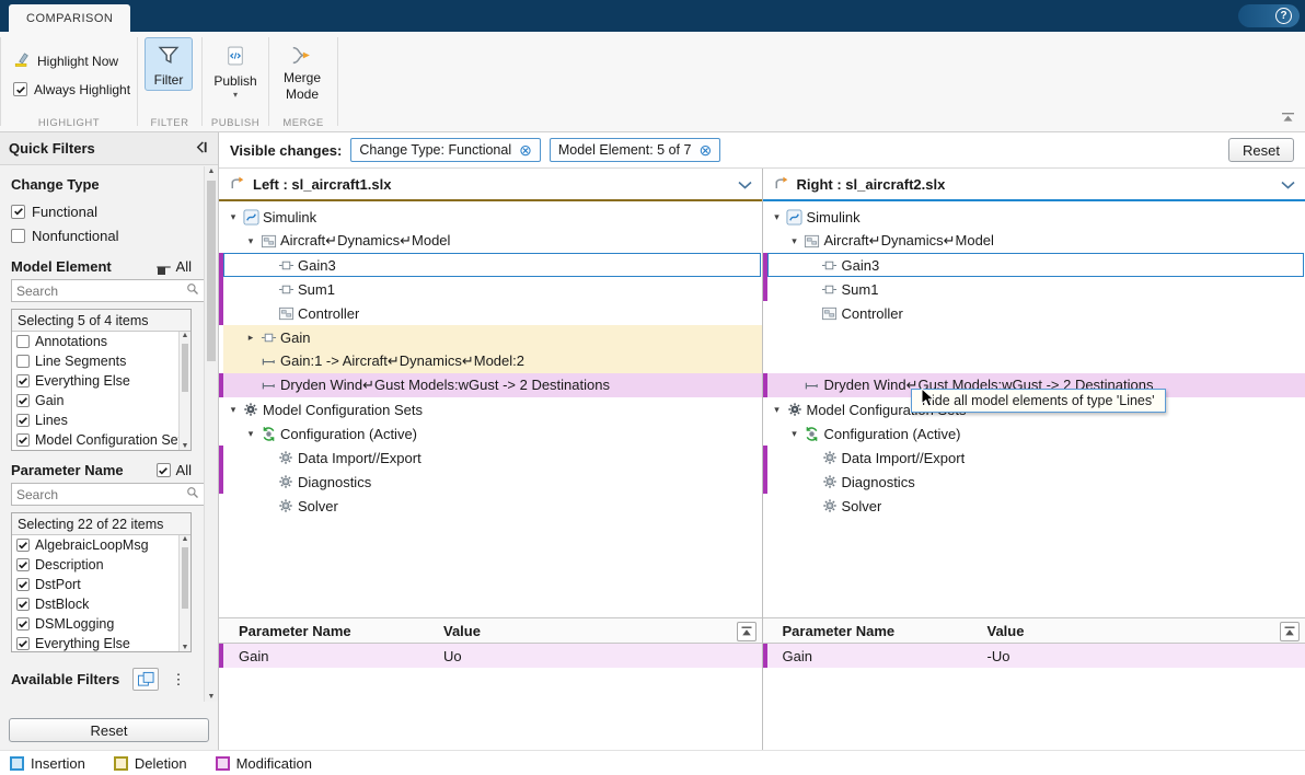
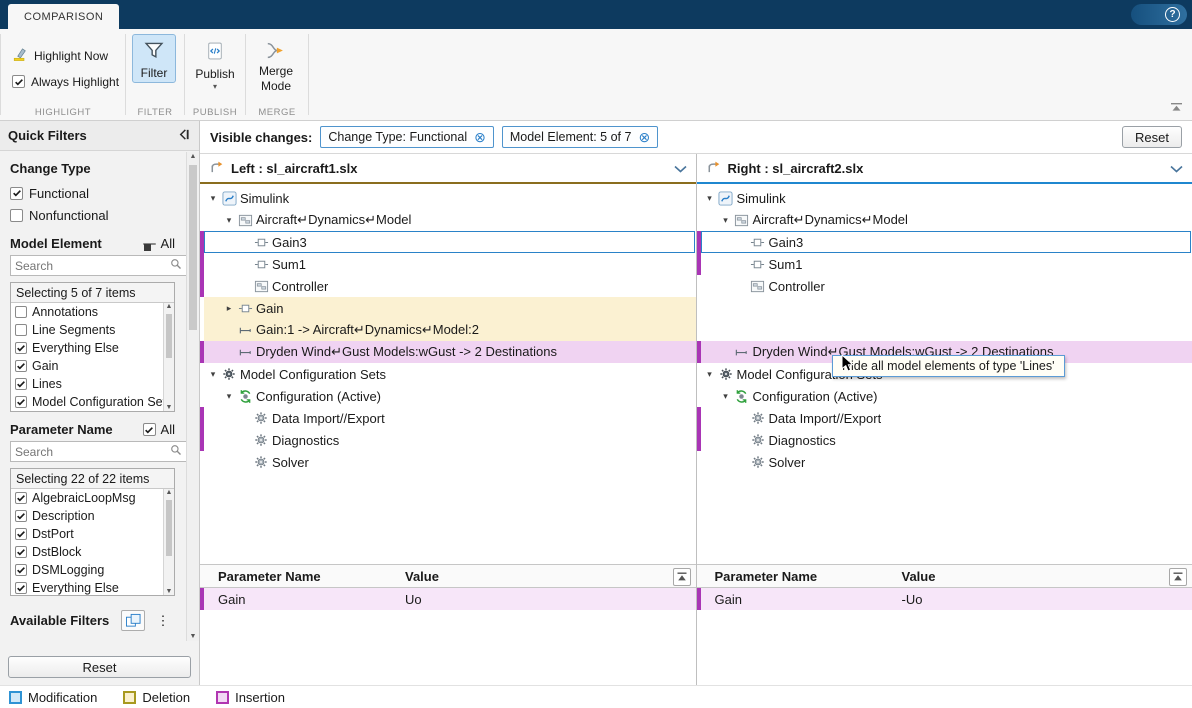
  COMPARISON
  ?
  Highlight Now
  Always Highlight
  HIGHLIGHT
  Filter
  FILTER
  Publish
  ▾
  PUBLISH
  Merge
  Mode
  MERGE
  Quick Filters
  Change Type
  Functional
  Nonfunctional
  Model Element
  All
  Search
- Selecting 5 of 4 items
+ Selecting 5 of 7 items
  Annotations
  Line Segments
  Everything Else
  Gain
  Lines
  Model Configuration Se
  Parameter Name
  All
  Search
  Selecting 22 of 22 items
  AlgebraicLoopMsg
  Description
  DstPort
  DstBlock
  DSMLogging
  Everything Else
  Available Filters
  ⋮
  Reset
  Visible changes:
  Change Type: Functional
  ⊗
  Model Element: 5 of 7
  ⊗
  Reset
  Left : sl_aircraft1.slx
  ▾
  Simulink
  ▾
  Aircraft↵Dynamics↵Model
  Gain3
  Sum1
  Controller
  ▸
  Gain
  Gain:1 -> Aircraft↵Dynamics↵Model:2
  Dryden Wind↵Gust Models:wGust -> 2 Destinations
  ▾
  Model Configuration Sets
  ▾
  Configuration (Active)
  Data Import//Export
  Diagnostics
  Solver
  Parameter Name
  Value
  Gain
  Uo
  Right : sl_aircraft2.slx
  ▾
  Simulink
  ▾
  Aircraft↵Dynamics↵Model
  Gain3
  Sum1
  Controller
  Dryden Wind↵Gust Models:wGust -> 2 Destinations
  ▾
  ▾
  Configuration (Active)
  Data Import//Export
  Diagnostics
  Solver
  Parameter Name
  Value
  Gain
  -Uo
  ide all model elements of type 'Lines'
- Insertion
+ Modification
  Deletion
- Modification
+ Insertion
